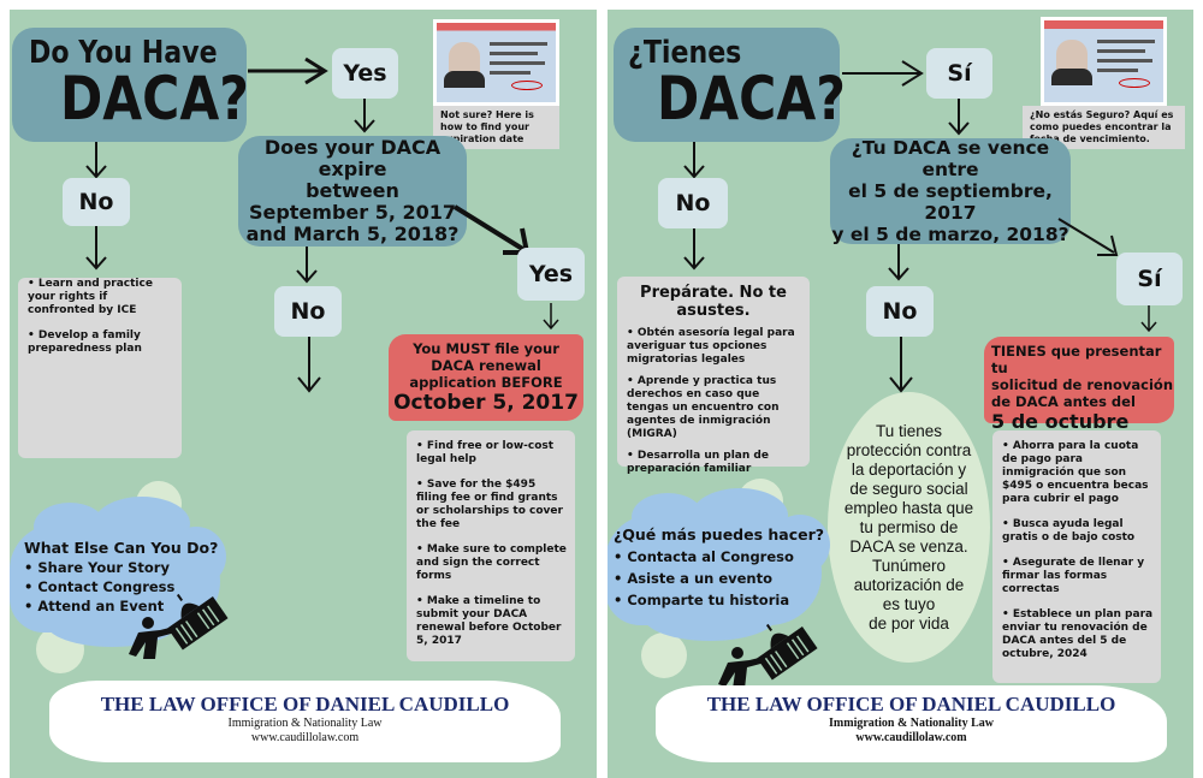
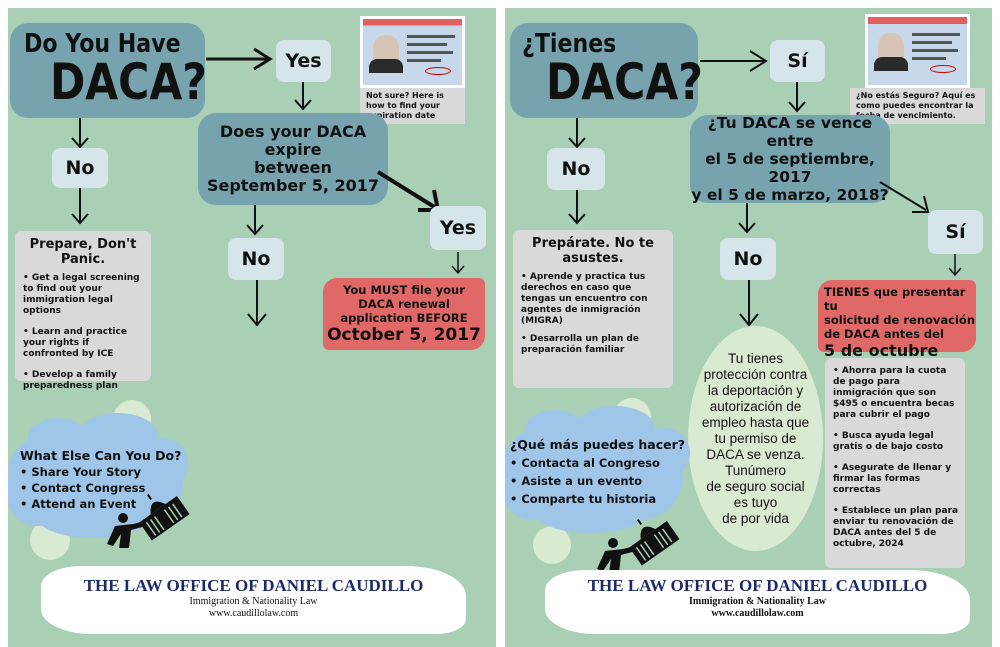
  Do You Have
  DACA?
  Yes
  Not sure? Here is how to find your iration date
  Does your DACA expire
  between
  September 5, 2017
- and March 5, 2018?
  No
+ Prepare, Don't Panic.
+ • Get a legal screening to find out your immigration legal options
  • Learn and practice your rights if confronted by ICE
  • Develop a family preparedness plan
  No
  Yes
  You MUST file your
  DACA renewal
  application BEFORE
  October 5, 2017
- • Find free or low-cost legal help
- • Save for the $495 filing fee or find grants or scholarships to cover the fee
- • Make sure to complete and sign the correct forms
- • Make a timeline to submit your DACA renewal before October 5, 2017
  What Else Can You Do?
  • Share Your Story
  • Contact Congress
  • Attend an Event
  THE LAW OFFICE OF DANIEL CAUDILLO
  Immigration & Nationality Law
  www.caudillolaw.com
  ¿Tienes
  DACA?
  Sí
  ¿No estás Seguro? Aquí es como puedes encontrar la de vencimiento.
  ¿Tu DACA se vence entre
  el 5 de septiembre, 2017
  y el 5 de marzo, 2018?
  No
  Prepárate. No te asustes.
- • Obtén asesoría legal para averiguar tus opciones migratorias legales
  • Aprende y practica tus derechos en caso que tengas un encuentro con agentes de inmigración (MIGRA)
  • Desarrolla un plan de preparación familiar
  No
  Sí
  Tu tienes
  protección contra
  la deportación y
- de seguro social
+ autorización de
  empleo hasta que
  tu permiso de
  DACA se venza.
  Tunúmero
- autorización de
+ de seguro social
  es tuyo
  de por vida
  TIENES que presentar tu
  solicitud de renovación
  de DACA antes del
  • Ahorra para la cuota de pago para inmigración que son $495 o encuentra becas para cubrir el pago
  • Busca ayuda legal gratis o de bajo costo
  • Asegurate de llenar y firmar las formas correctas
  • Establece un plan para enviar tu renovación de DACA antes del 5 de octubre, 2024
  ¿Qué más puedes hacer?
  • Contacta al Congreso
  • Asiste a un evento
  • Comparte tu historia
  THE LAW OFFICE OF DANIEL CAUDILLO
  Immigration & Nationality Law
  www.caudillolaw.com
